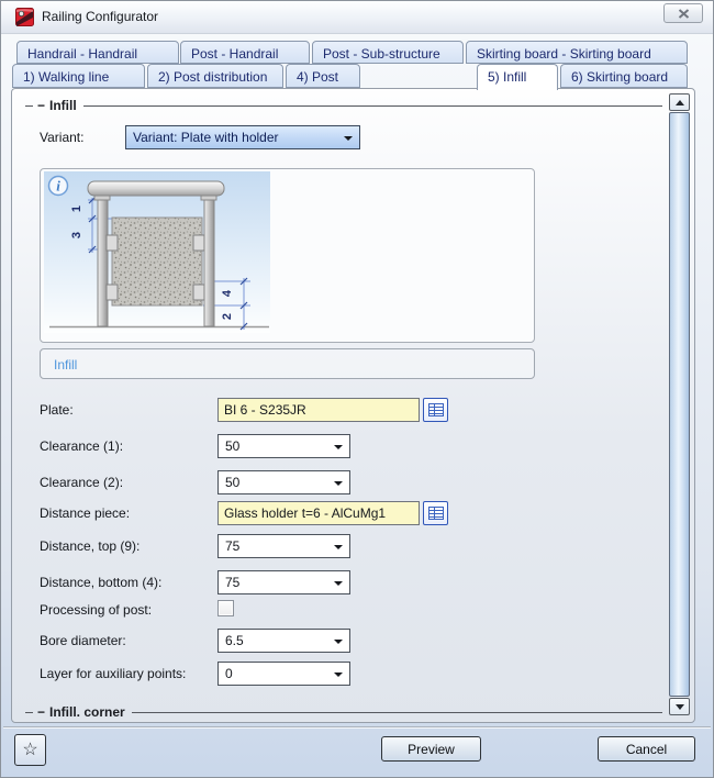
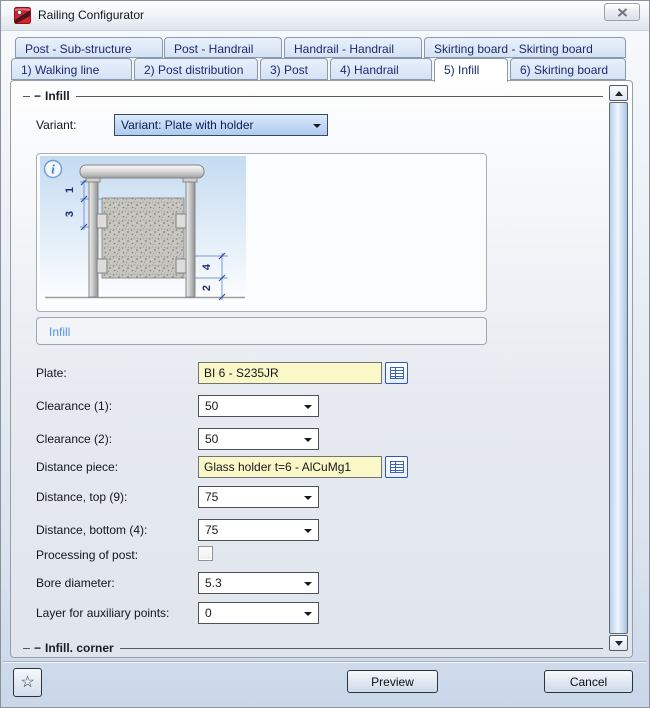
  Railing Configurator
- Handrail - Handrail
+ Post - Sub-structure
  Post - Handrail
- Post - Sub-structure
+ Handrail - Handrail
  Skirting board - Skirting board
  1) Walking line
  2) Post distribution
- 4) Post
+ 3) Post
+ 4) Handrail
  5) Infill
  6) Skirting board
  −
  Infill
  Variant:
  Variant: Plate with holder
  i
  Infill
  Plate:
  BI 6 - S235JR
  Clearance (1):
  50
  Clearance (2):
  50
  Distance piece:
  Glass holder t=6 - AlCuMg1
  Distance, top (9):
  75
  Distance, bottom (4):
  75
  Processing of post:
  Bore diameter:
- 6.5
+ 5.3
  Layer for auxiliary points:
  0
  −
  Infill. corner
  ☆
  Preview
  Cancel
